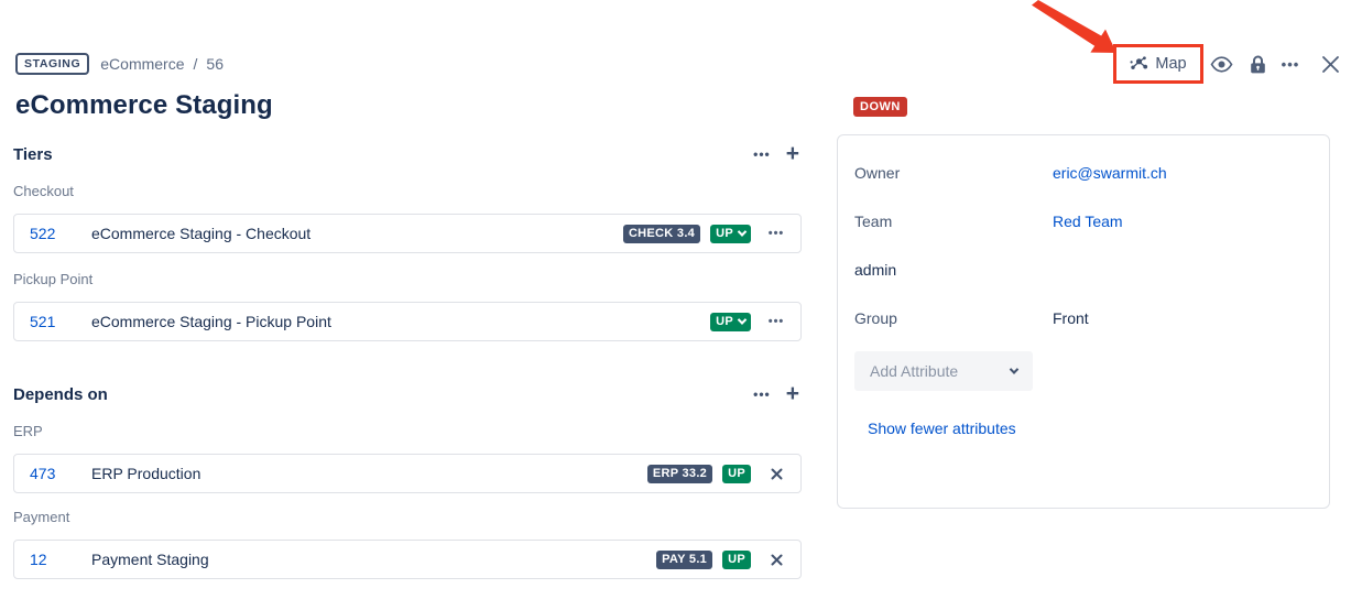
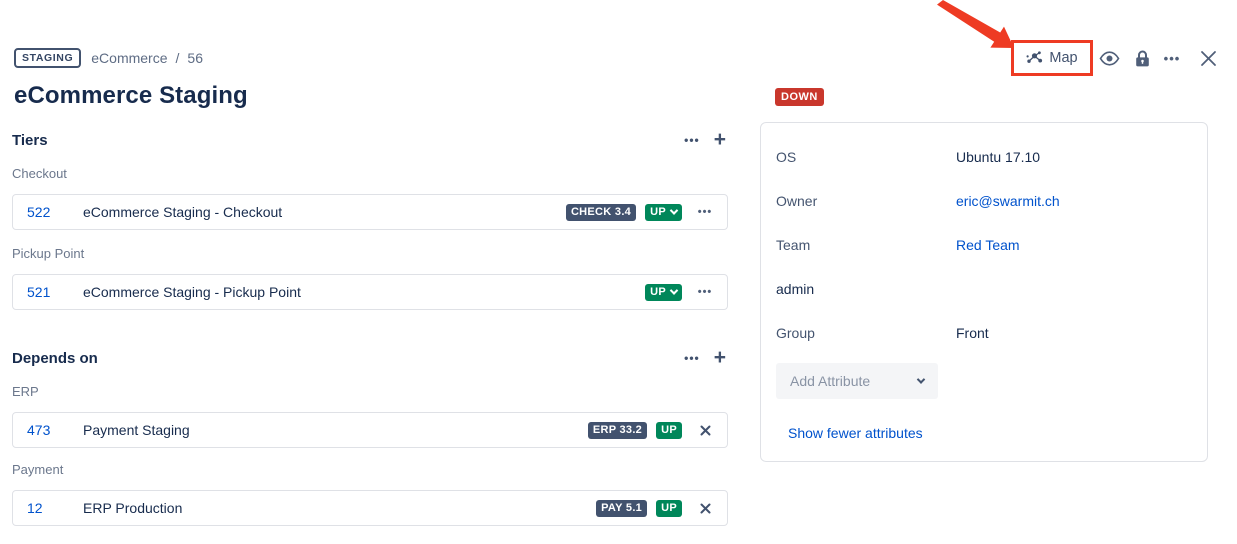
  STAGING
  eCommerce
  /
  56
  eCommerce Staging
  Map
  •••
  Tiers
  •••
  +
  Checkout
  522
  eCommerce Staging - Checkout
  CHECK 3.4
  UP
  •••
  Pickup Point
  521
  eCommerce Staging - Pickup Point
  UP
  •••
  Depends on
  •••
  +
  ERP
  473
- ERP Production
+ Payment Staging
  ERP 33.2
  UP
  Payment
  12
- Payment Staging
+ ERP Production
  PAY 5.1
  UP
  DOWN
+ OS
+ Ubuntu 17.10
  Owner
  eric@swarmit.ch
  Team
  Red Team
  admin
  Group
  Front
  Add Attribute
  Show fewer attributes
